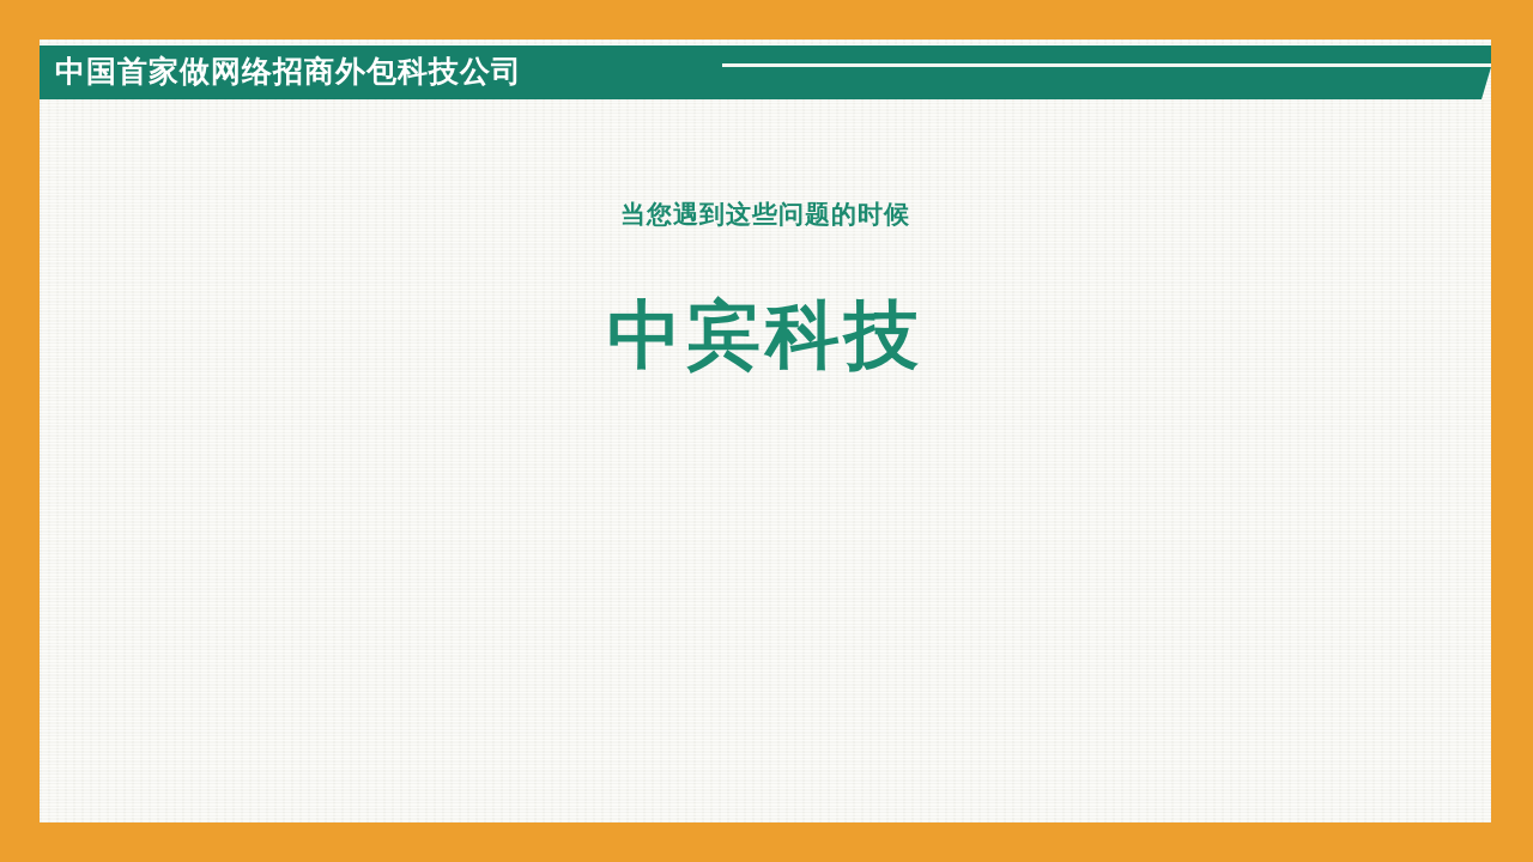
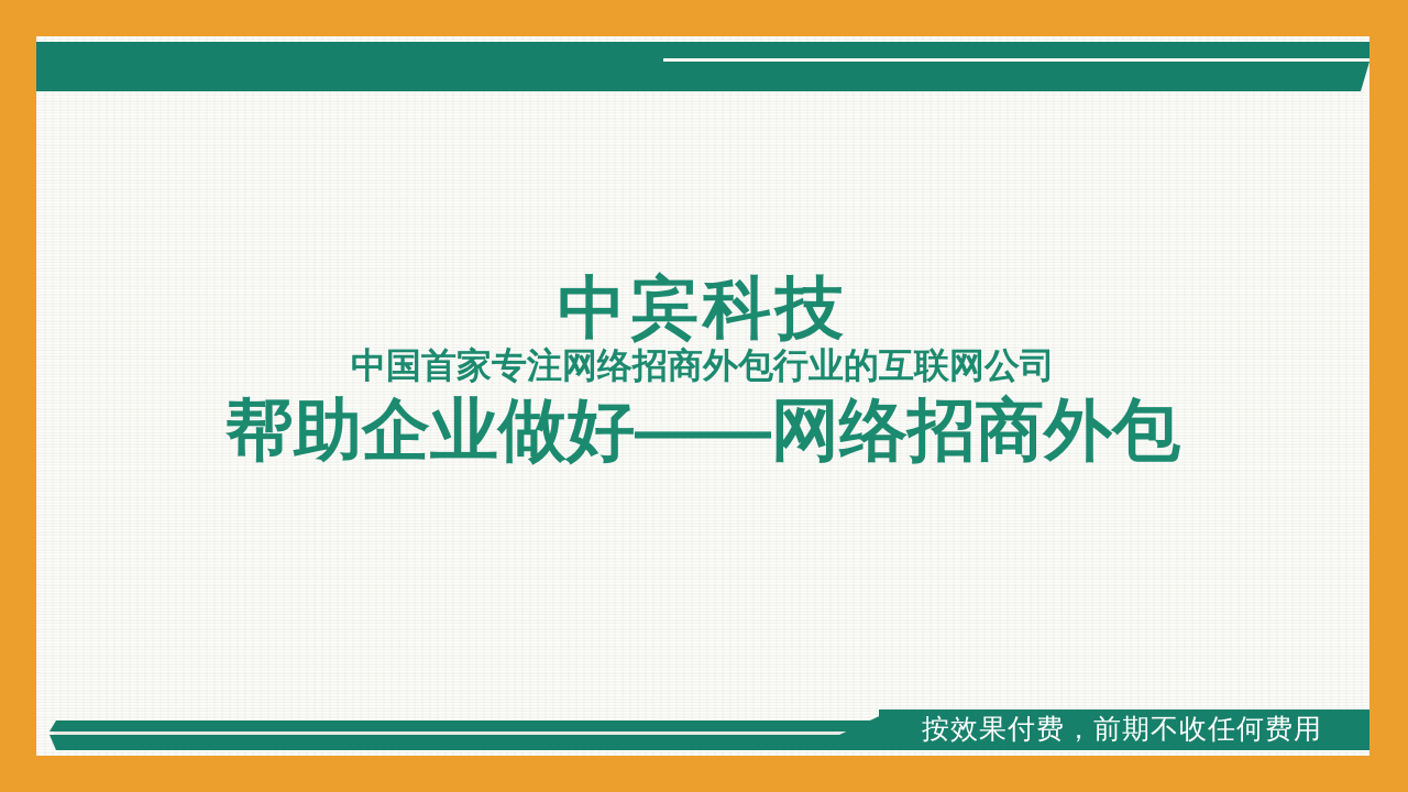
- 中国首家做网络招商外包科技公司
- 当您遇到这些问题的时候
  中宾科技
+ 中国首家专注网络招商外包行业的互联网公司
+ 帮助企业做好——网络招商外包
+ 按效果付费，前期不收任何费用
